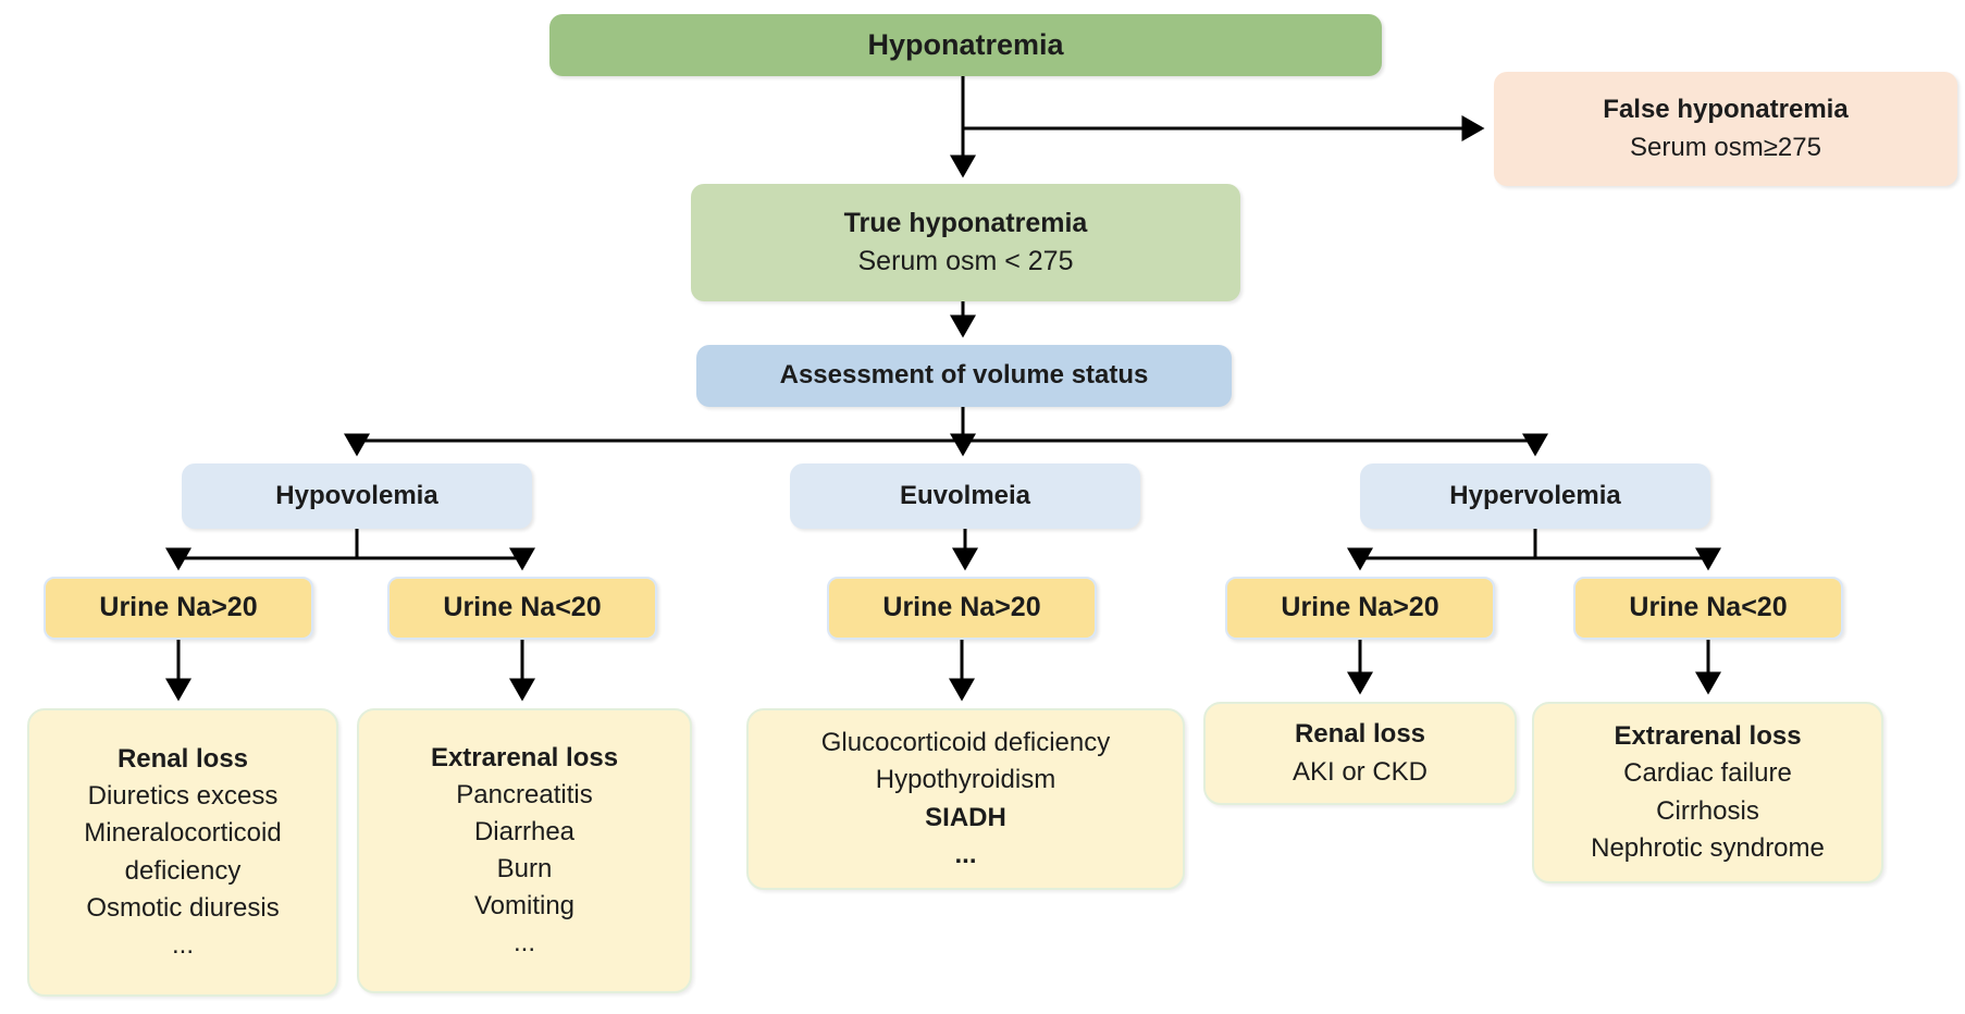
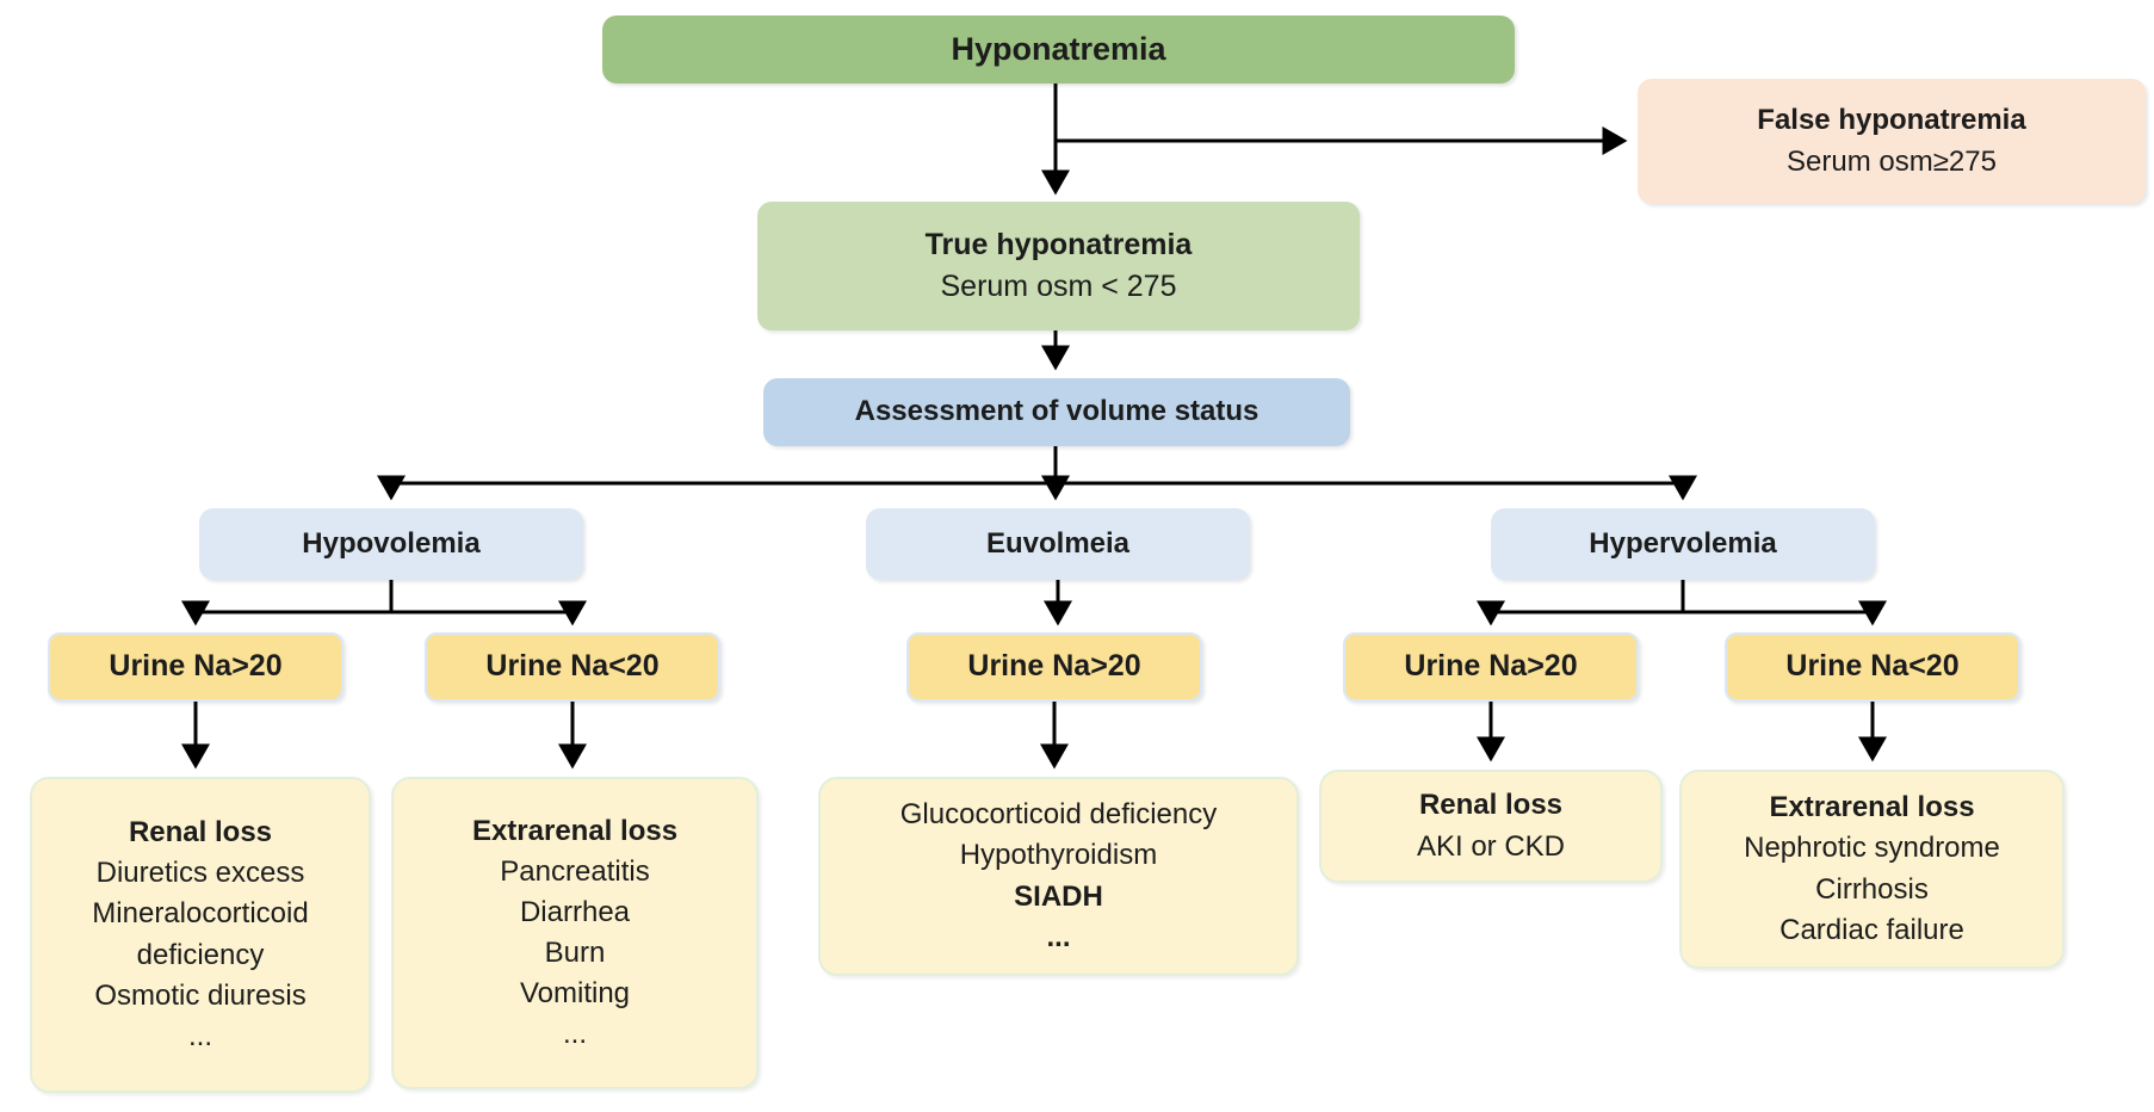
  Hyponatremia
  False hyponatremia
  Serum osm≥275
  True hyponatremia
  Serum osm < 275
  Assessment of volume status
  Hypovolemia
  Euvolmeia
  Hypervolemia
  Urine Na>20
  Urine Na<20
  Urine Na>20
  Urine Na>20
  Urine Na<20
  Renal loss
  Diuretics excess
  Mineralocorticoid deficiency
  Osmotic diuresis
  ...
  Extrarenal loss
  Pancreatitis
  Diarrhea
  Burn
  Vomiting
  ...
  Glucocorticoid deficiency
  Hypothyroidism
  SIADH
  ...
  Renal loss
  AKI or CKD
  Extrarenal loss
- Cardiac failure
+ Nephrotic syndrome
  Cirrhosis
- Nephrotic syndrome
+ Cardiac failure
